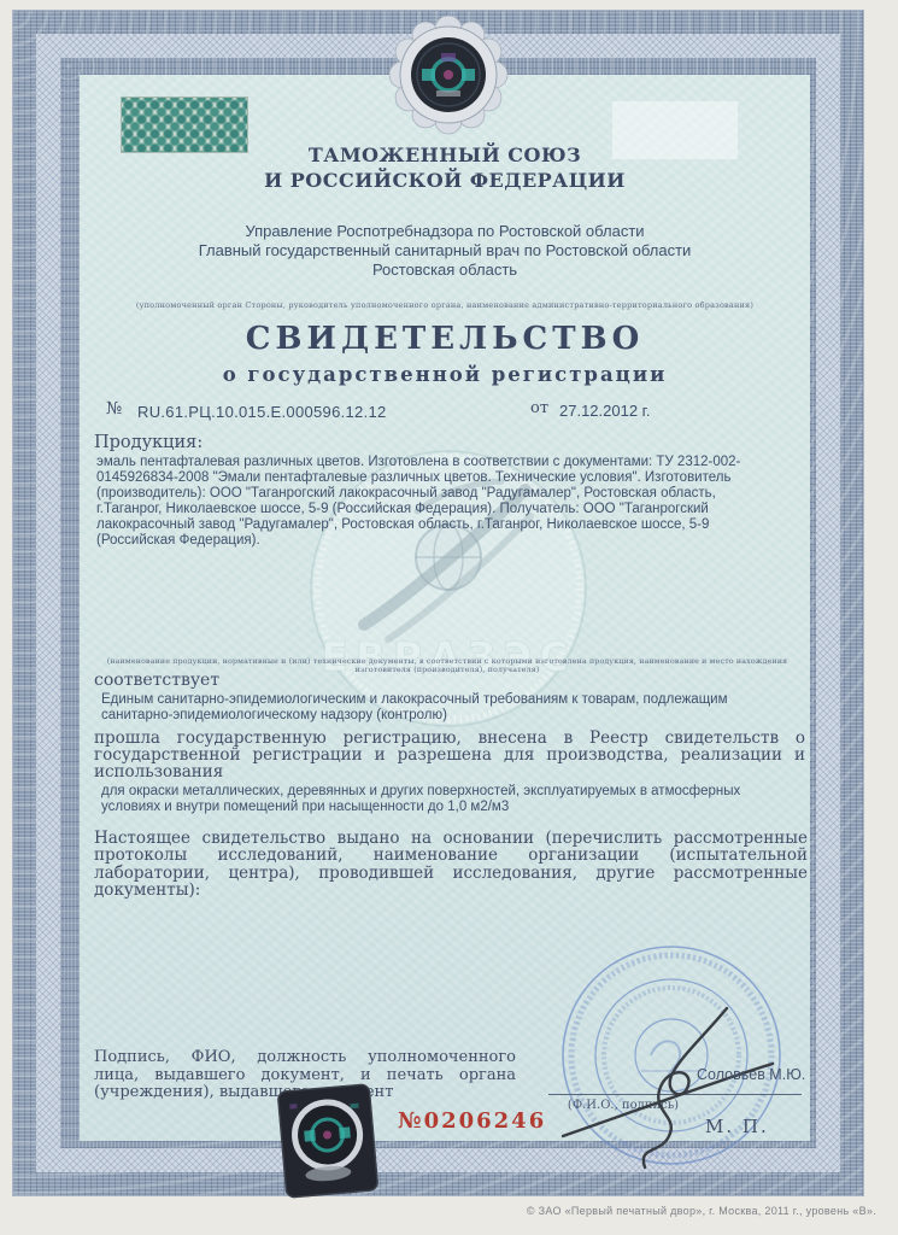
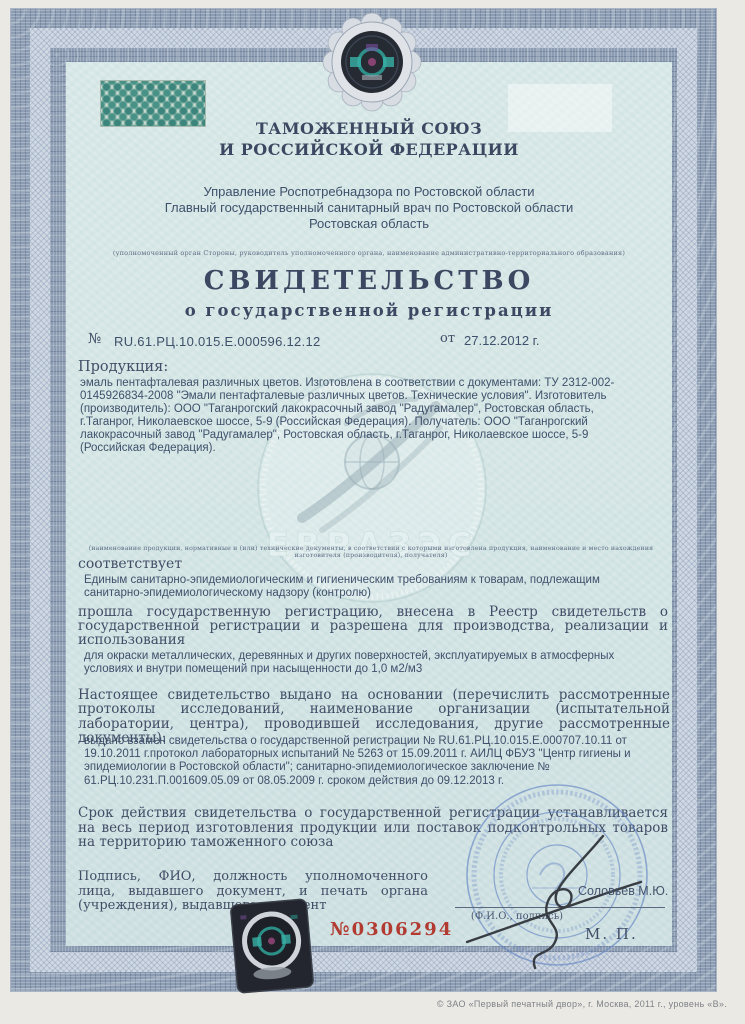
  ТАМОЖЕННЫЙ СОЮЗ
  И РОССИЙСКОЙ ФЕДЕРАЦИИ
  Управление Роспотребнадзора по Ростовской области
  Главный государственный санитарный врач по Ростовской области
  Ростовская область
  (уполномоченный орган Стороны, руководитель уполномоченного органа, наименование административно-территориального образования)
  СВИДЕТЕЛЬСТВО
  о государственной регистрации
  №
  RU.61.РЦ.10.015.Е.000596.12.12
  от
  27.12.2012 г.
  Продукция:
  эмаль пентафталевая различных цветов. Изготовлена в соответствии с документами: ТУ 2312-002-0145926834-2008 "Эмали пентафталевые различных цветов. Технические условия". Изготовитель (производитель): ООО "Таганрогский лакокрасочный завод "Радугамалер", Ростовская область, г.Таганрог, Николаевское шоссе, 5-9 (Российская Федерация). Получатель: ООО "Таганрогский лакокрасочный завод "Радугамалер", Ростовская область, г.Таганрог, Николаевское шоссе, 5-9 (Российская Федерация).
  ЕВРАЗЭС
  соответствует
- Единым санитарно-эпидемиологическим и лакокрасочный требованиям к товарам, подлежащим санитарно-эпидемиологическому надзору (контролю)
+ Единым санитарно-эпидемиологическим и гигиеническим требованиям к товарам, подлежащим санитарно-эпидемиологическому надзору (контролю)
  прошла государственную регистрацию, внесена в Реестр свидетельств о государственной регистрации и разрешена для производства, реализации и использования
  для окраски металлических, деревянных и других поверхностей, эксплуатируемых в атмосферных условиях и внутри помещений при насыщенности до 1,0 м2/м3
  Настоящее свидетельство выдано на основании (перечислить рассмотренные протоколы исследований, наименование организации (испытательной лаборатории, центра), проводившей исследования, другие рассмотренные документы):
+ выдано взамен свидетельства о государственной регистрации № RU.61.РЦ.10.015.Е.000707.10.11 от 19.10.2011 г.протокол лабораторных испытаний № 5263 от 15.09.2011 г. АИЛЦ ФБУЗ "Центр гигиены и эпидемиологии в Ростовской области"; санитарно-эпидемиологическое заключение № 61.РЦ.10.231.П.001609.05.09 от 08.05.2009 г. сроком действия до 09.12.2013 г.
+ Срок действия свидетельства о государственной регистрации устанавливается на весь период изготовления продукции или поставок подконтрольных товаров на территорию таможенного союза
  Подпись, ФИО, должность уполномоченного лица, выдавшего документ, и печать органа (учреждения), выдавшнт
  Соловьев М.Ю.
  (Ф.И.О., подись)
  М. П.
- №0206246
+ №0306294
  © ЗАО «Первый печатный двор», г. Москва, 2011 г., уровень «В».
